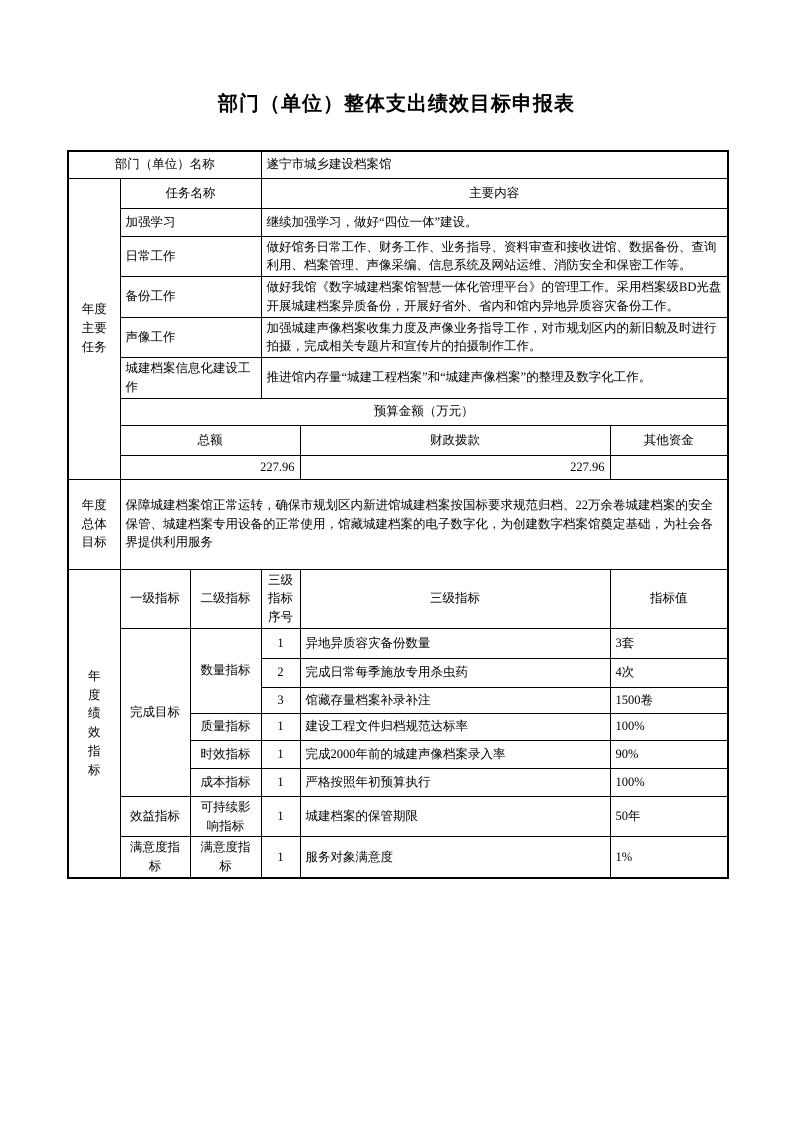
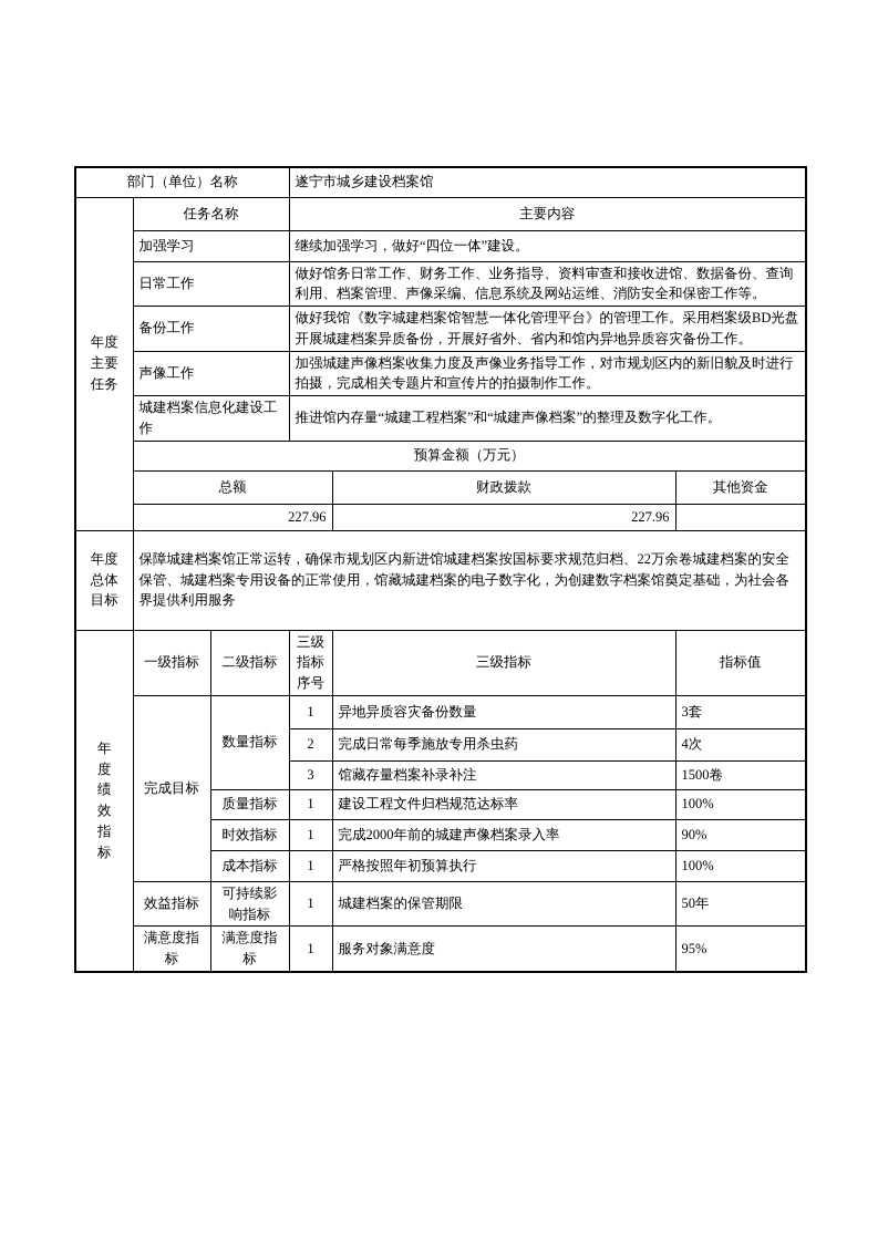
- 部门（单位）整体支出绩效目标申报表
  部门（单位）名称	遂宁市城乡建设档案馆
  年度 主要 任务	任务名称	主要内容
  加强学习	继续加强学习，做好“四位一体”建设。
  日常工作	做好馆务日常工作、财务工作、业务指导、资料审查和接收进馆、数据备份、查询利用、档案管理、声像采编、信息系统及网站运维、消防安全和保密工作等。
  备份工作	做好我馆《数字城建档案馆智慧一体化管理平台》的管理工作。采用档案级BD光盘开展城建档案异质备份，开展好省外、省内和馆内异地异质容灾备份工作。
  声像工作	加强城建声像档案收集力度及声像业务指导工作，对市规划区内的新旧貌及时进行拍摄，完成相关专题片和宣传片的拍摄制作工作。
  城建档案信息化建设工作	推进馆内存量“城建工程档案”和“城建声像档案”的整理及数字化工作。
  预算金额（万元）
  总额	财政拨款	其他资金
  227.96	227.96
  年度 总体 目标	保障城建档案馆正常运转，确保市规划区内新进馆城建档案按国标要求规范归档、22万余卷城建档案的安全保管、城建档案专用设备的正常使用，馆藏城建档案的电子数字化，为创建数字档案馆奠定基础，为社会各界提供利用服务
  年 度 绩 效 指 标	一级指标	二级指标	三级指标序号	三级指标	指标值
  完成目标	数量指标	1	异地异质容灾备份数量	3套
  2	完成日常每季施放专用杀虫药	4次
  3	馆藏存量档案补录补注	1500卷
  质量指标	1	建设工程文件归档规范达标率	100%
  时效指标	1	完成2000年前的城建声像档案录入率	90%
  成本指标	1	严格按照年初预算执行	100%
  效益指标	可持续影响指标	1	城建档案的保管期限	50年
- 满意度指标	满意度指标	1	服务对象满意度	1%
+ 满意度指标	满意度指标	1	服务对象满意度	95%
